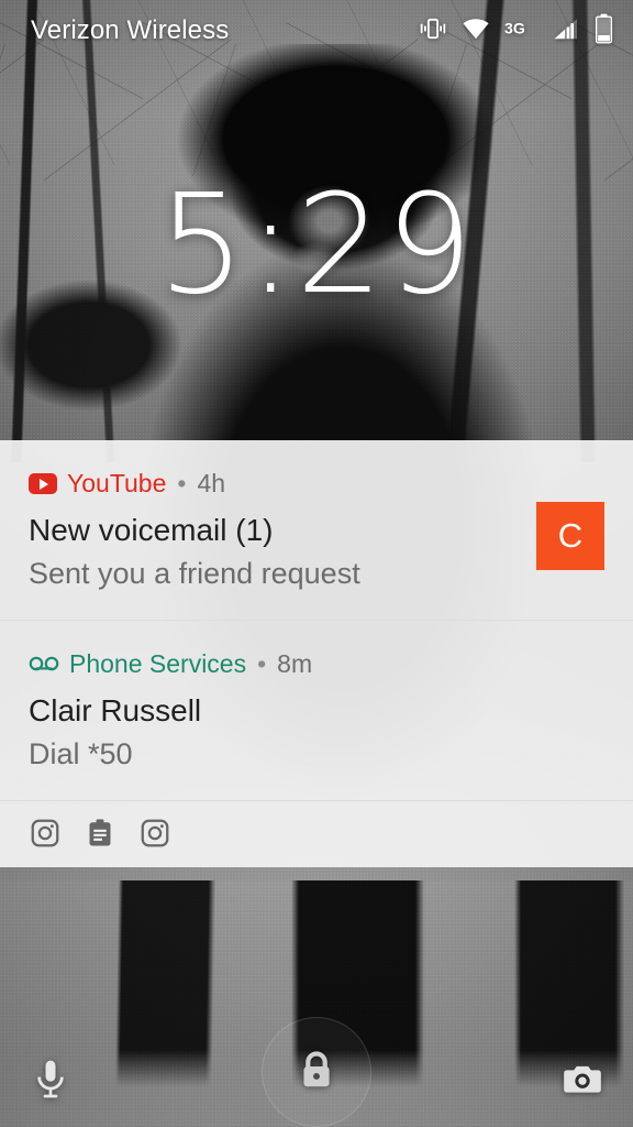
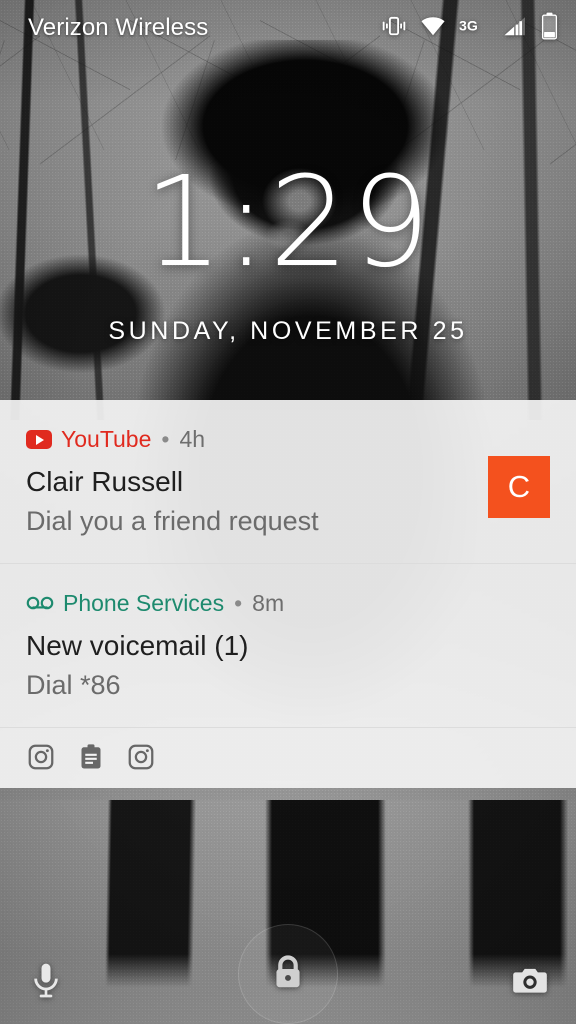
  Verizon Wireless
  3G
- 5:29
+ 1:29
+ SUNDAY, NOVEMBER 25
  YouTube
  •
  4h
- New voicemail (1)
+ Clair Russell
- Sent you a friend request
+ Dial you a friend request
  C
  Phone Services
  •
  8m
- Clair Russell
+ New voicemail (1)
- Dial *50
+ Dial *86
